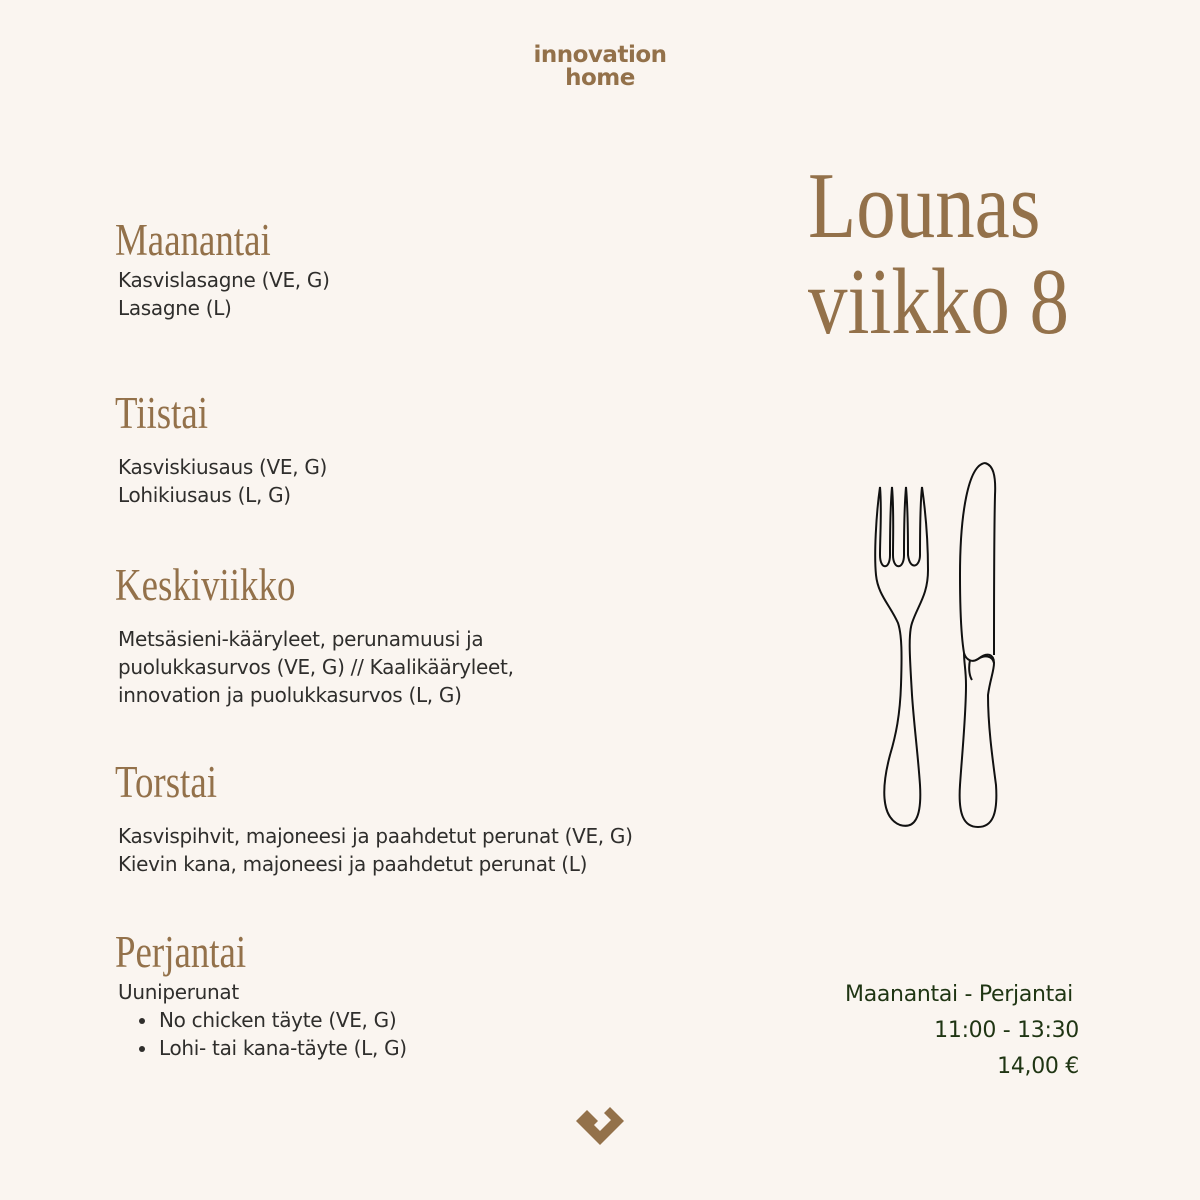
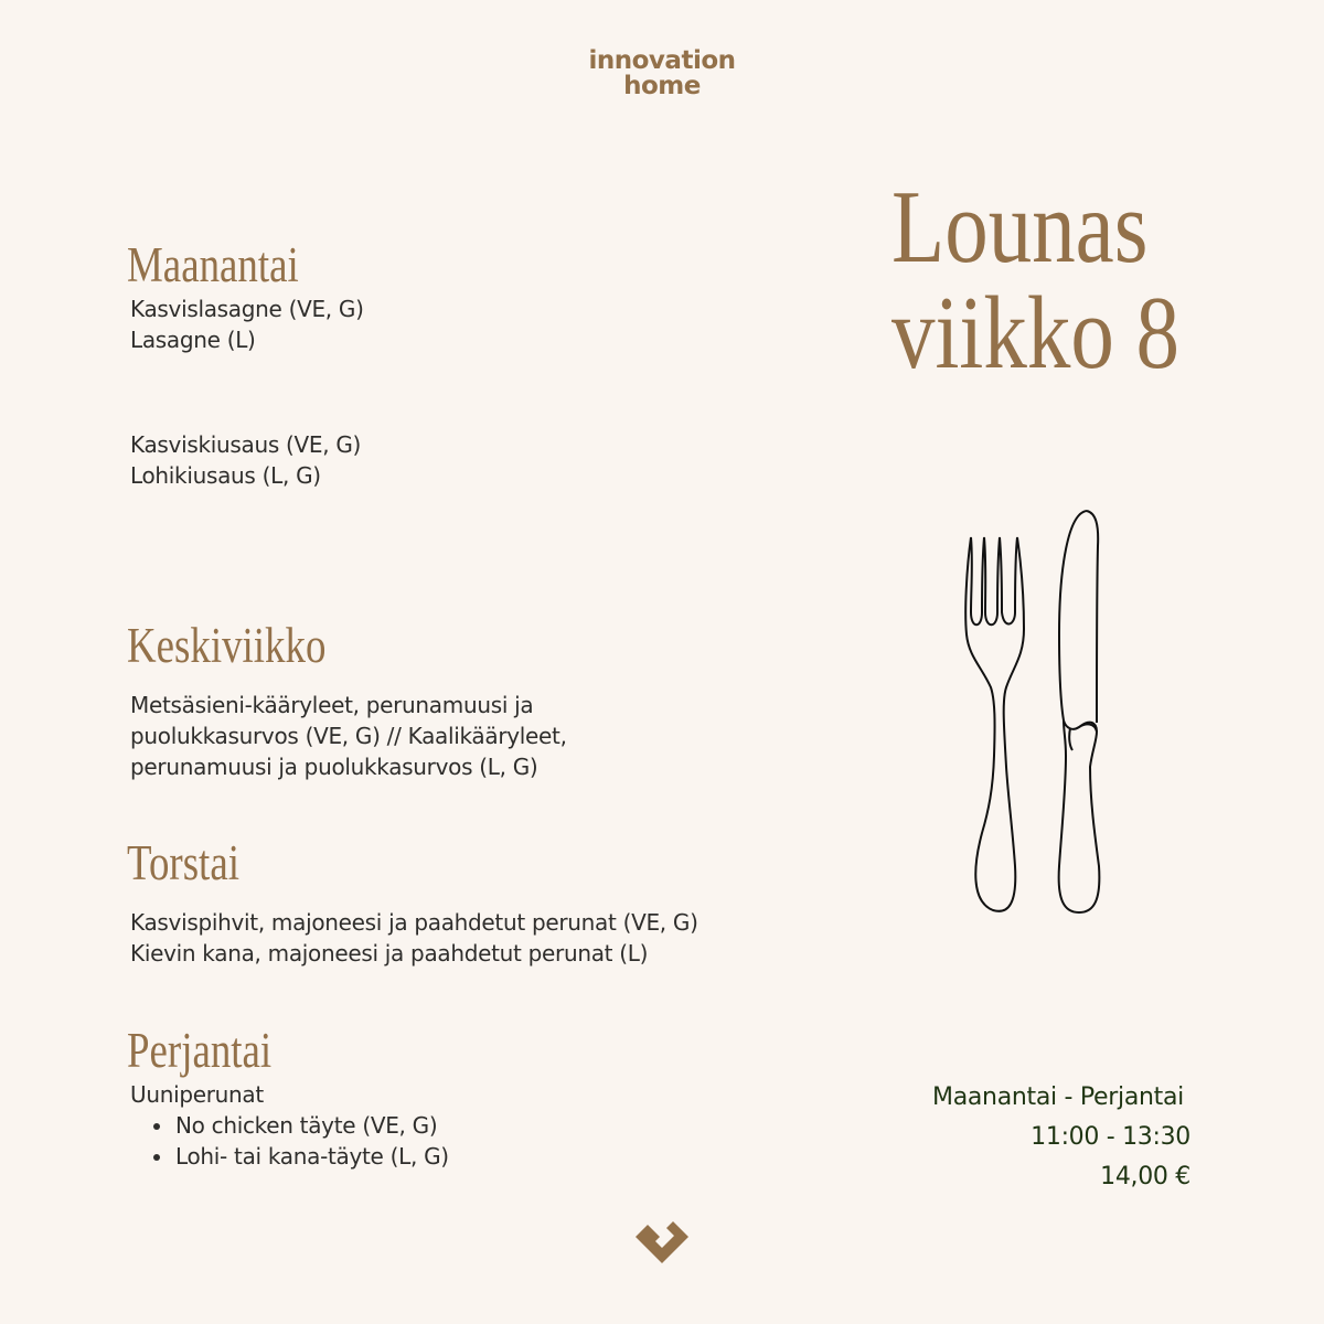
  innovation
  home
  Lounas
  viikko 8
  Maanantai
  Kasvislasagne (VE, G)
  Lasagne (L)
- Tiistai
  Kasviskiusaus (VE, G)
  Lohikiusaus (L, G)
  Keskiviikko
  Metsäsieni-kääryleet, perunamuusi ja
  puolukkasurvos (VE, G) // Kaalikääryleet,
- innovation ja puolukkasurvos (L, G)
+ perunamuusi ja puolukkasurvos (L, G)
  Torstai
  Kasvispihvit, majoneesi ja paahdetut perunat (VE, G)
  Kievin kana, majoneesi ja paahdetut perunat (L)
  Perjantai
  Uuniperunat
  No chicken täyte (VE, G)
  Lohi- tai kana-täyte (L, G)
  Maanantai - Perjantai
  11:00 - 13:30
  14,00 €
